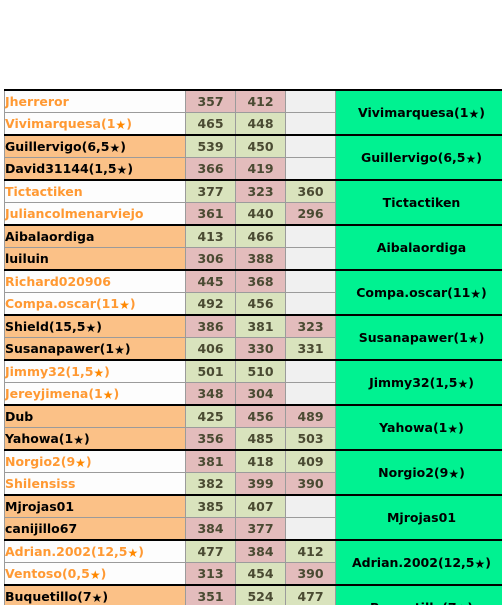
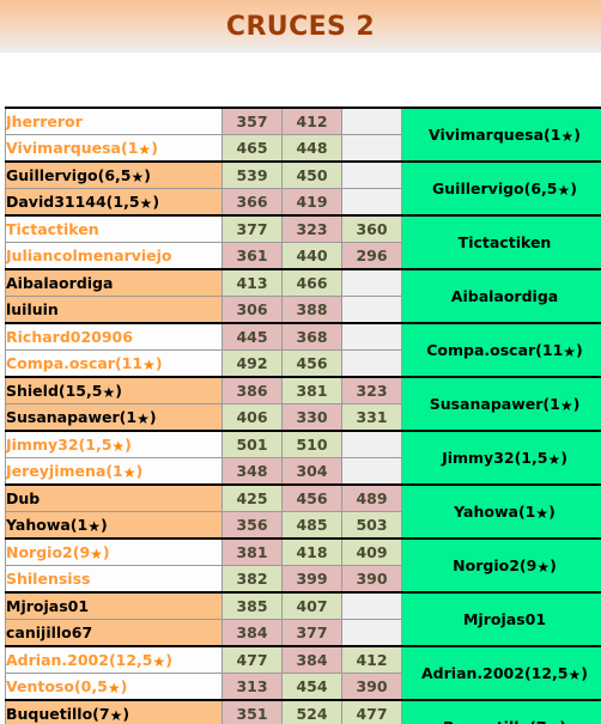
+ CRUCES 2
  Jherreror	357	412		Vivimarquesa(1★)
  Vivimarquesa(1★)	465	448
  Guillervigo(6,5★)	539	450		Guillervigo(6,5★)
  David31144(1,5★)	366	419
  Tictactiken	377	323	360	Tictactiken
  Juliancolmenarviejo	361	440	296
  Aibalaordiga	413	466		Aibalaordiga
  luiluin	306	388
  Richard020906	445	368		Compa.oscar(11★)
  Compa.oscar(11★)	492	456
  Shield(15,5★)	386	381	323	Susanapawer(1★)
  Susanapawer(1★)	406	330	331
  Jimmy32(1,5★)	501	510		Jimmy32(1,5★)
  Jereyjimena(1★)	348	304
  Dub	425	456	489	Yahowa(1★)
  Yahowa(1★)	356	485	503
  Norgio2(9★)	381	418	409	Norgio2(9★)
  Shilensiss	382	399	390
  Mjrojas01	385	407		Mjrojas01
  canijillo67	384	377
  Adrian.2002(12,5★)	477	384	412	Adrian.2002(12,5★)
  Ventoso(0,5★)	313	454	390
